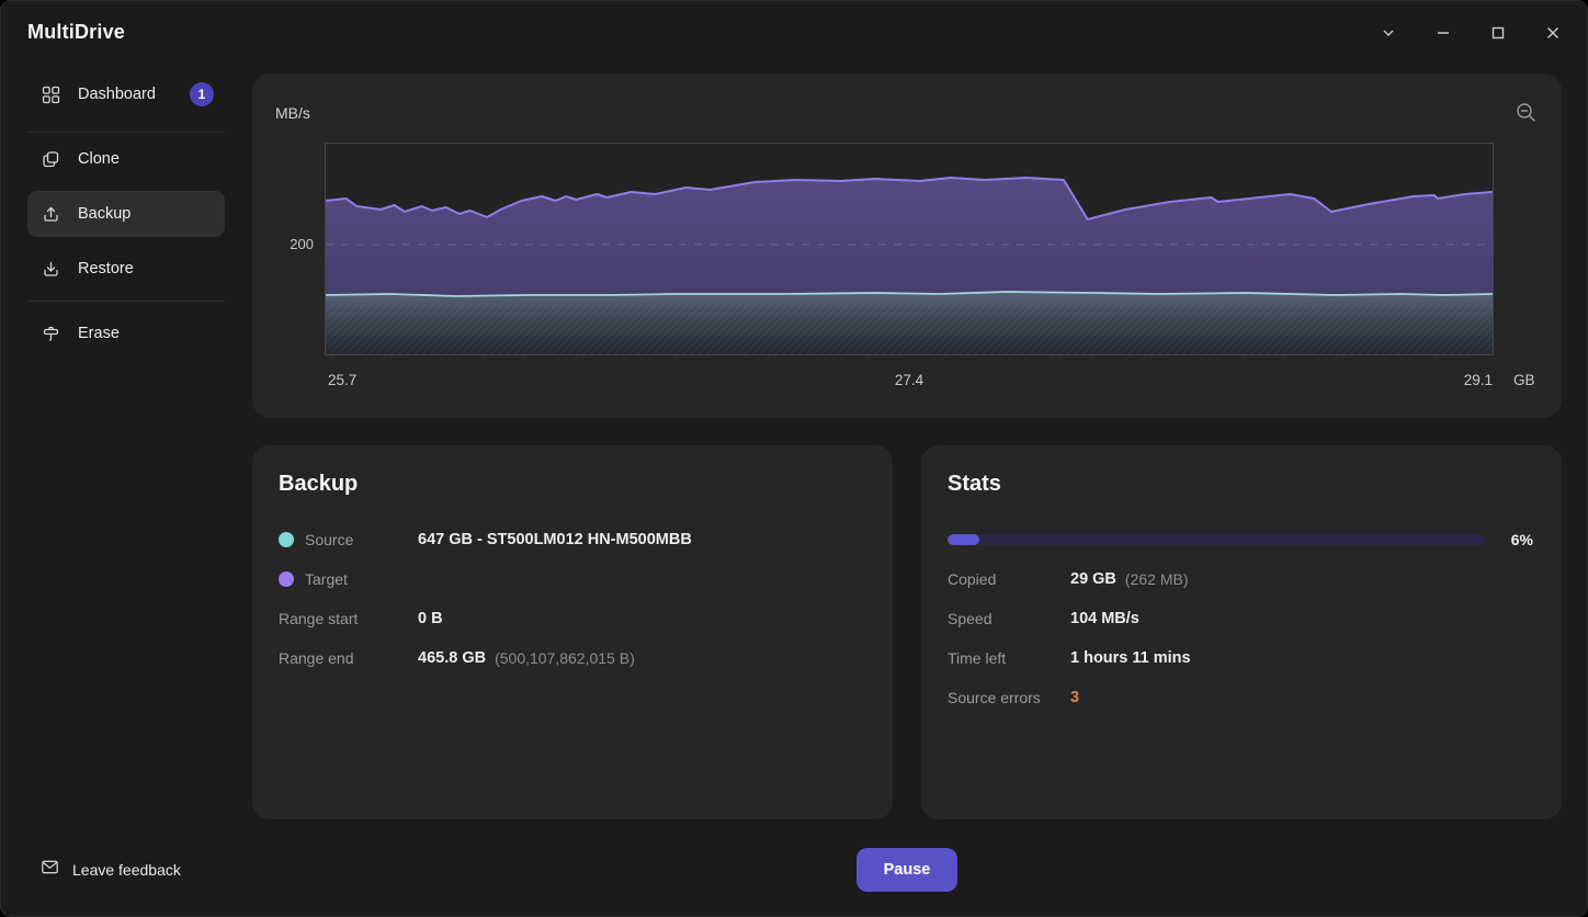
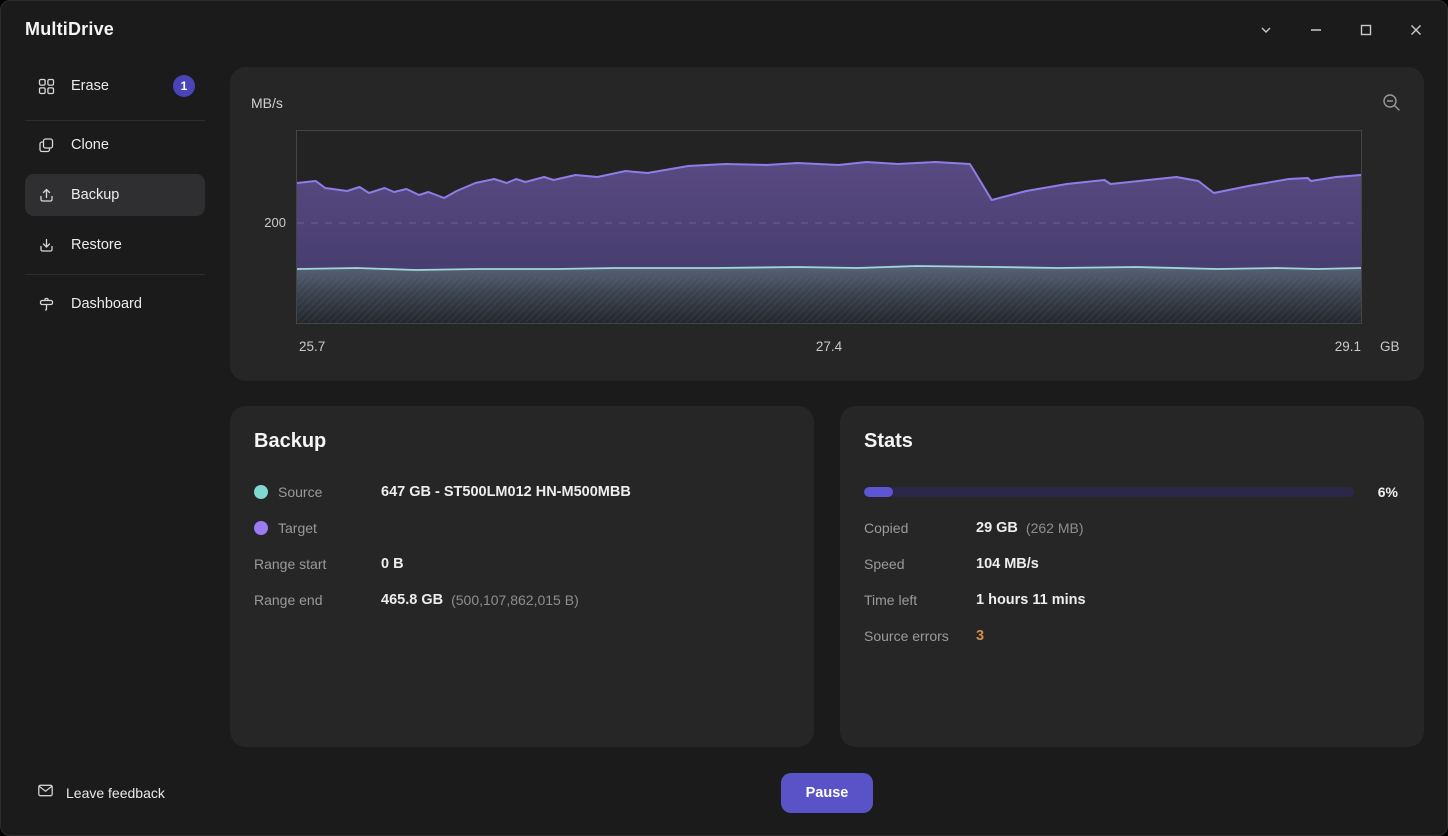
  MultiDrive
- Dashboard
+ Erase
  1
  Clone
  Backup
  Restore
- Erase
+ Dashboard
  Leave feedback
  MB/s
  200
  25.7
  27.4
  29.1
  GB
  Backup
  Source
  647 GB - ST500LM012 HN-M500MBB
  Target
  Range start
  0 B
  Range end
  465.8 GB
  (500,107,862,015 B)
  Stats
  6%
  Copied
  29 GB
  (262 MB)
  Speed
  104 MB/s
  Time left
  1 hours 11 mins
  Source errors
  3
  Pause
